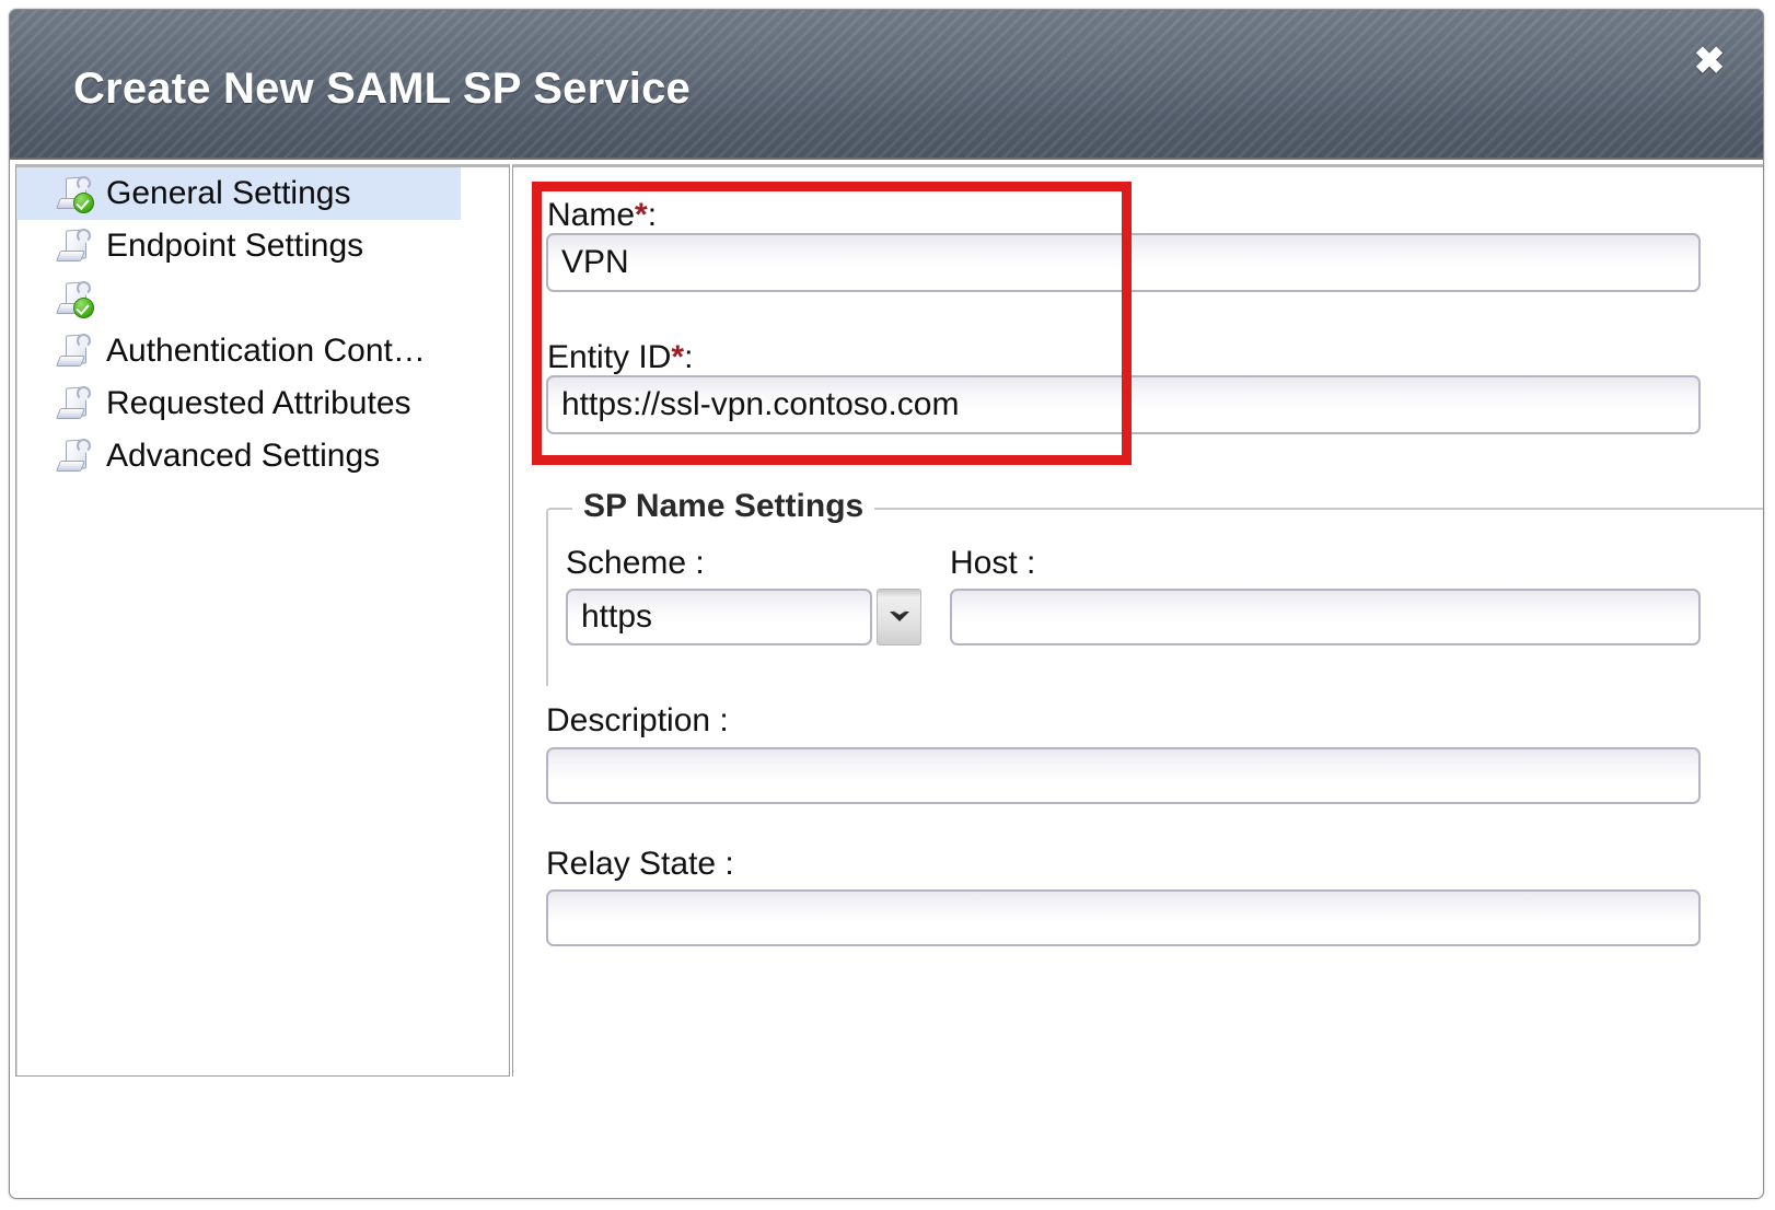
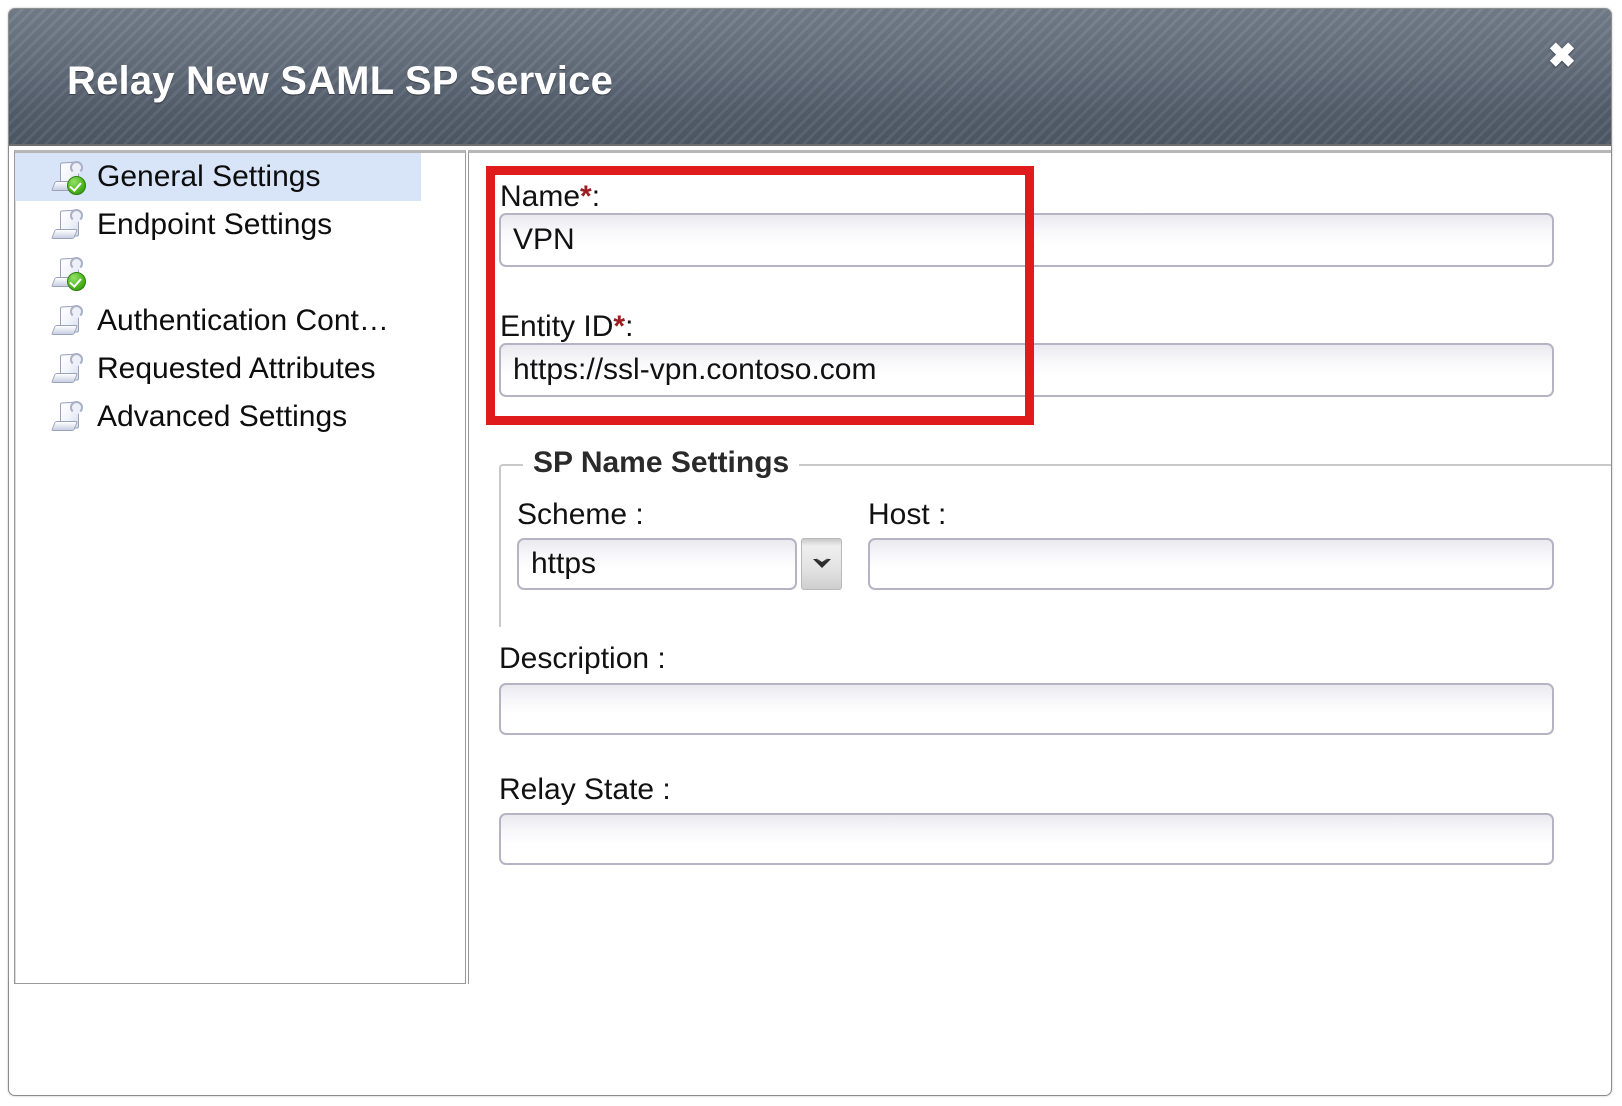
- Create New SAML SP Service
+ Relay New SAML SP Service
  ✖
  General Settings
  Endpoint Settings
  Authentication Cont…
  Requested Attributes
  Advanced Settings
  Name*:
  VPN
  Entity ID*:
  https://ssl-vpn.contoso.com
  SP Name Settings
  Scheme :
  https
  Host :
  Description :
  Relay State :
